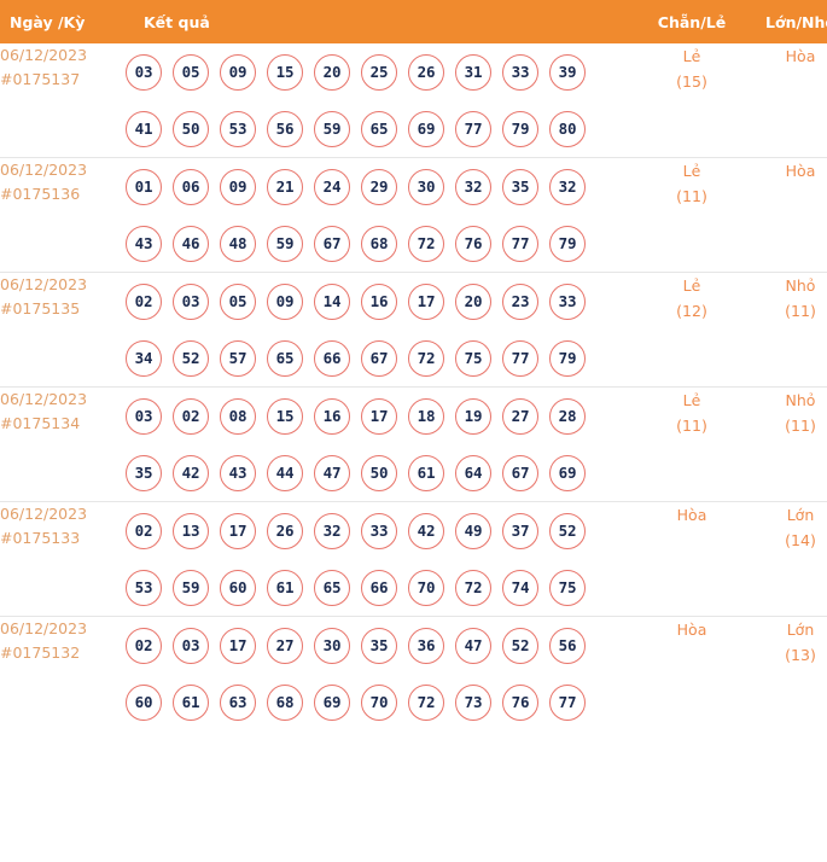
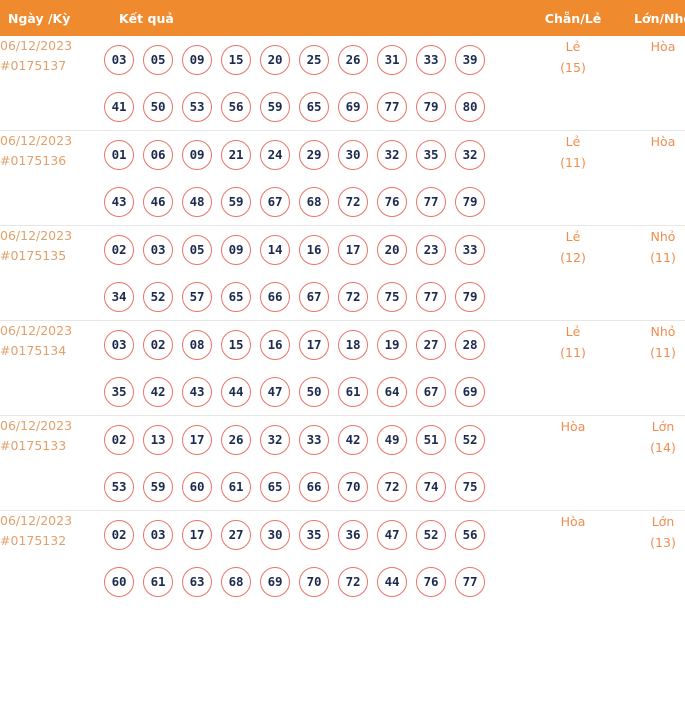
  Ngày /Kỳ	Kết quả	Chẵn/Lẻ	Lớn/Nh
  06/12/2023#0175137	03 05 09 15 20 25 26 31 33 3941 50 53 56 59 65 69 77 79 80	Lẻ(15)	Hòa
  06/12/2023#0175136	01 06 09 21 24 29 30 32 35 3243 46 48 59 67 68 72 76 77 79	Lẻ(11)	Hòa
  06/12/2023#0175135	02 03 05 09 14 16 17 20 23 3334 52 57 65 66 67 72 75 77 79	Lẻ(12)	Nhỏ(11)
  06/12/2023#0175134	03 02 08 15 16 17 18 19 27 2835 42 43 44 47 50 61 64 67 69	Lẻ(11)	Nhỏ(11)
- 06/12/2023#0175133	02 13 17 26 32 33 42 49 37 5253 59 60 61 65 66 70 72 74 75	Hòa	Lớn(14)
+ 06/12/2023#0175133	02 13 17 26 32 33 42 49 51 5253 59 60 61 65 66 70 72 74 75	Hòa	Lớn(14)
- 06/12/2023#0175132	02 03 17 27 30 35 36 47 52 5660 61 63 68 69 70 72 73 76 77	Hòa	Lớn(13)
+ 06/12/2023#0175132	02 03 17 27 30 35 36 47 52 5660 61 63 68 69 70 72 44 76 77	Hòa	Lớn(13)
